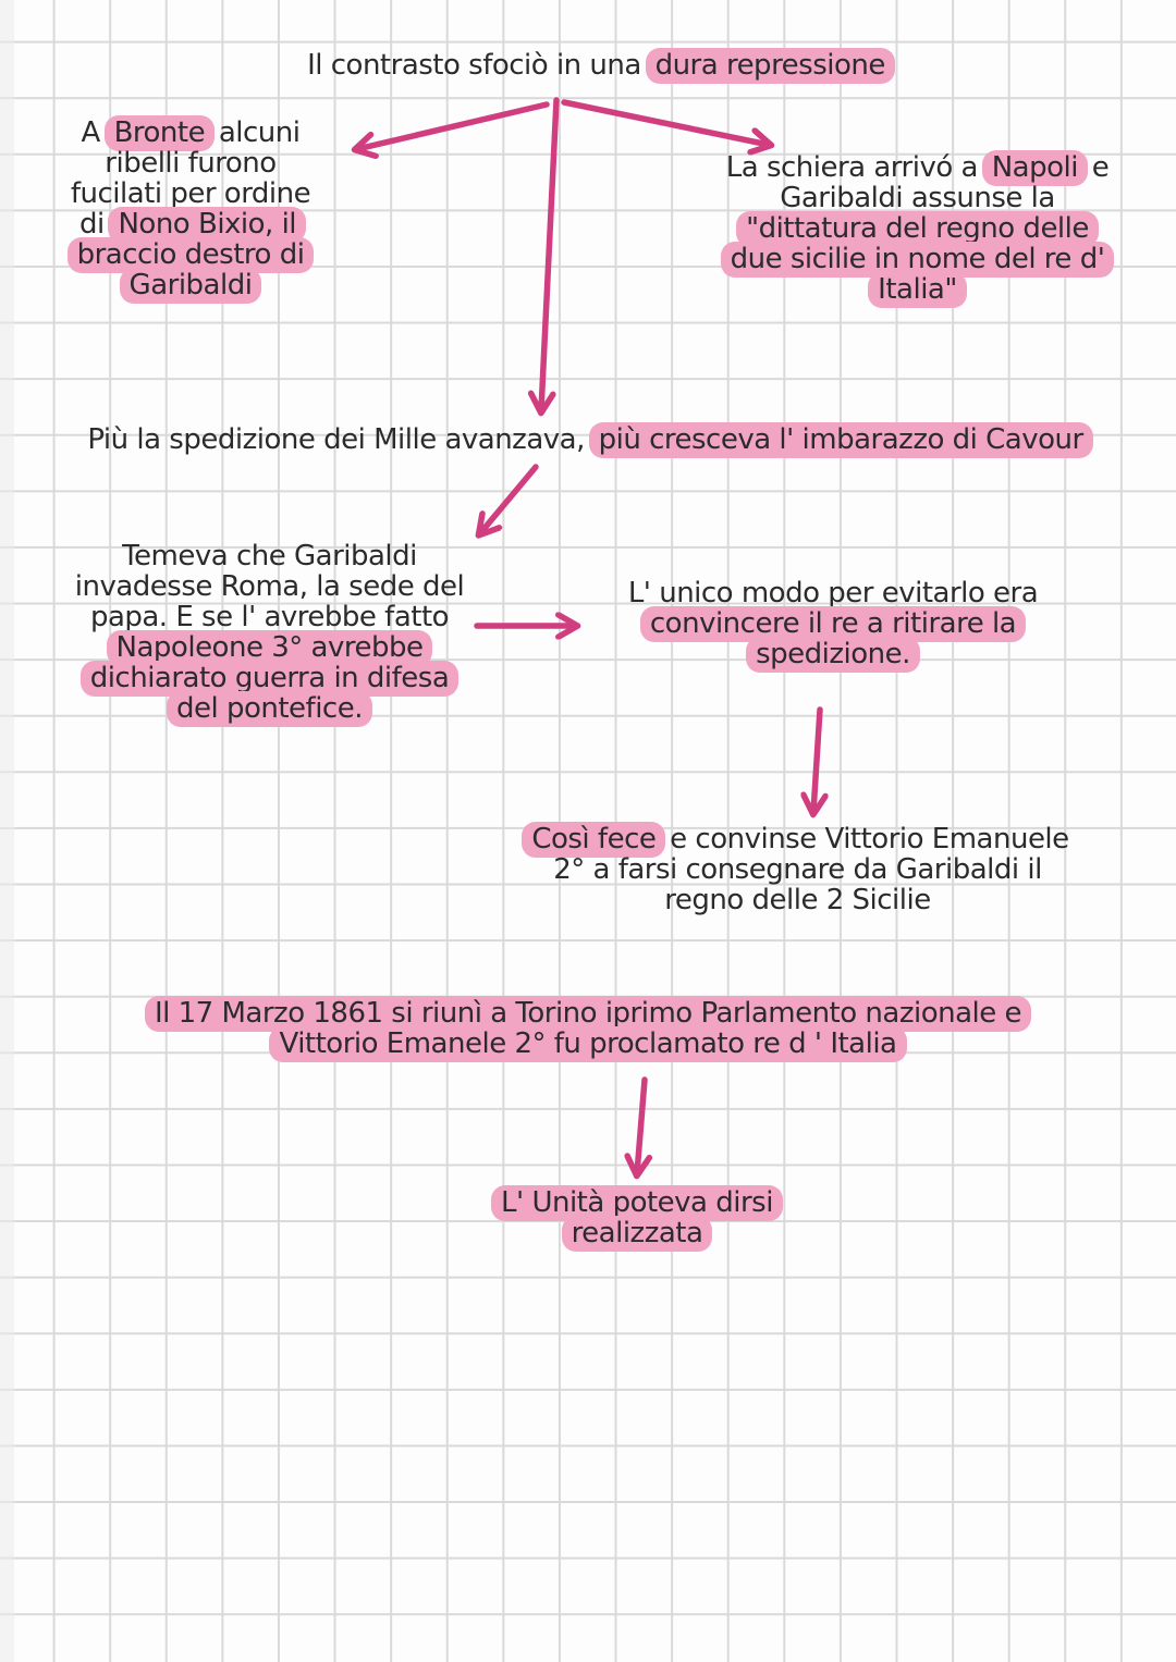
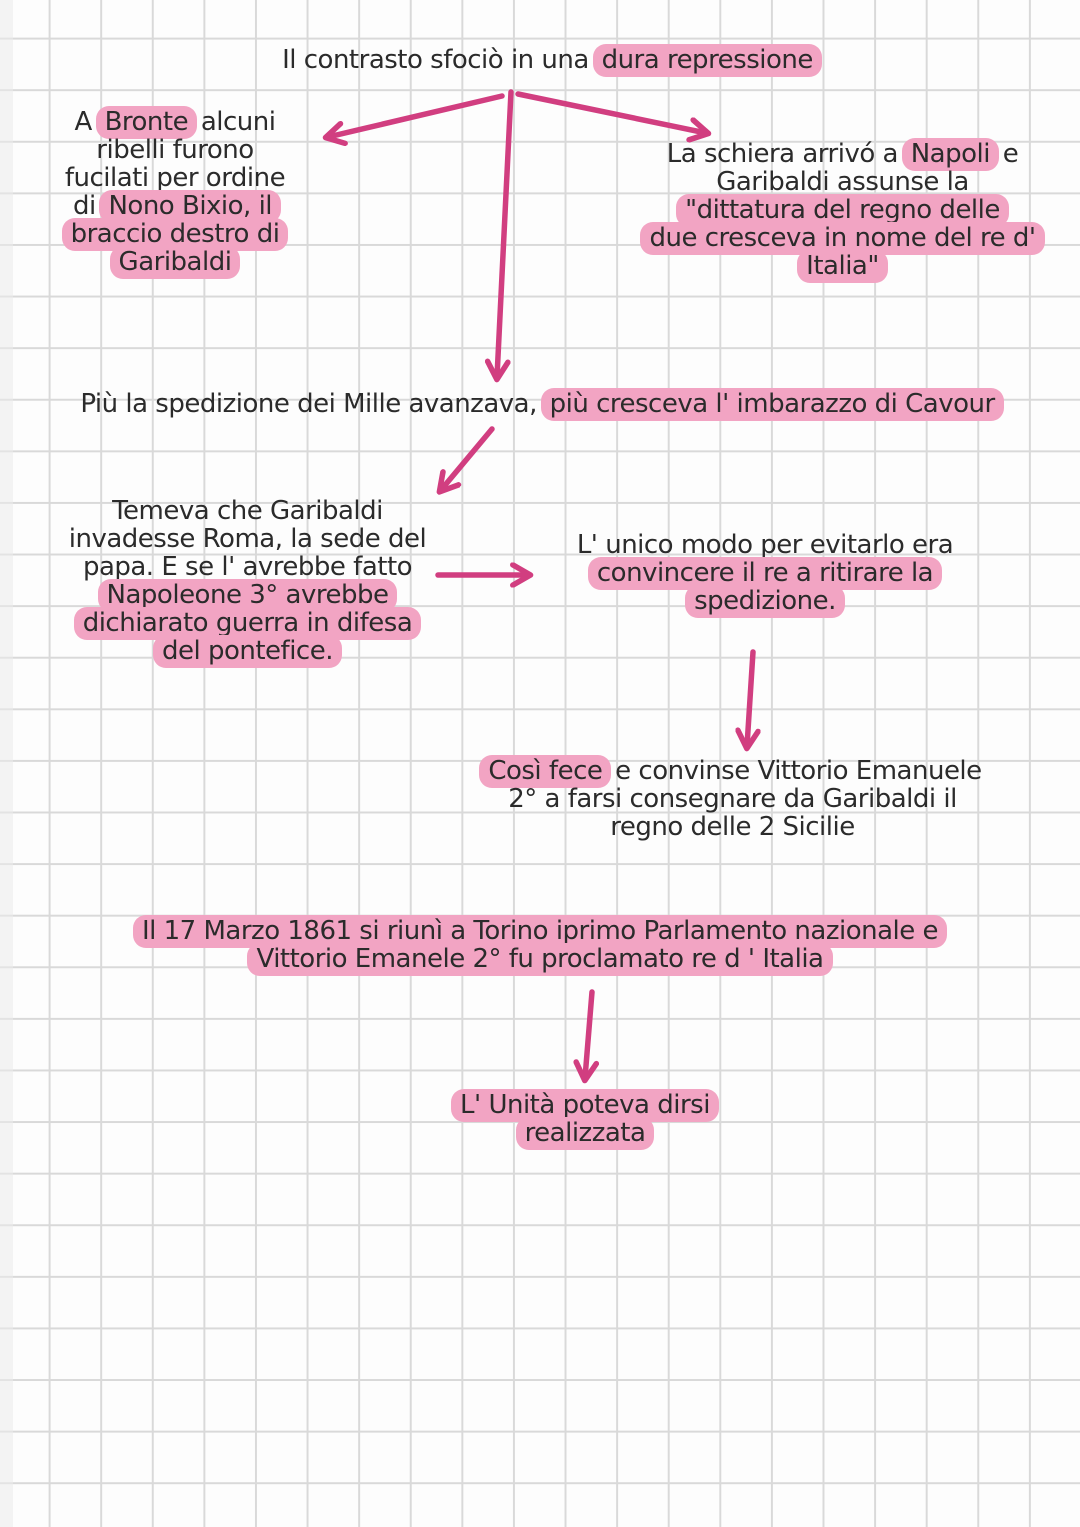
  Il contrasto sfociò in una dura repressione
  A Bronte alcuni
  ribelli furono
  fucilati per ordine
  di Nono Bixio, il
  braccio destro di
  Garibaldi
  La schiera arrivó a Napoli e
  Garibaldi assunse la
  "dittatura del regno delle
- due sicilie in nome del re d'
+ due cresceva in nome del re d'
  Italia"
  Più la spedizione dei Mille avanzava, più cresceva l' imbarazzo di Cavour
  Temeva che Garibaldi
  invadesse Roma, la sede del
  papa. E se l' avrebbe fatto
  Napoleone 3° avrebbe
  dichiarato guerra in difesa
  del pontefice.
  L' unico modo per evitarlo era
  convincere il re a ritirare la
  spedizione.
  Così fece e convinse Vittorio Emanuele
  2° a farsi consegnare da Garibaldi il
  regno delle 2 Sicilie
  Il 17 Marzo 1861 si riunì a Torino iprimo Parlamento nazionale e
  Vittorio Emanele 2° fu proclamato re d ' Italia
  L' Unità poteva dirsi
  realizzata
